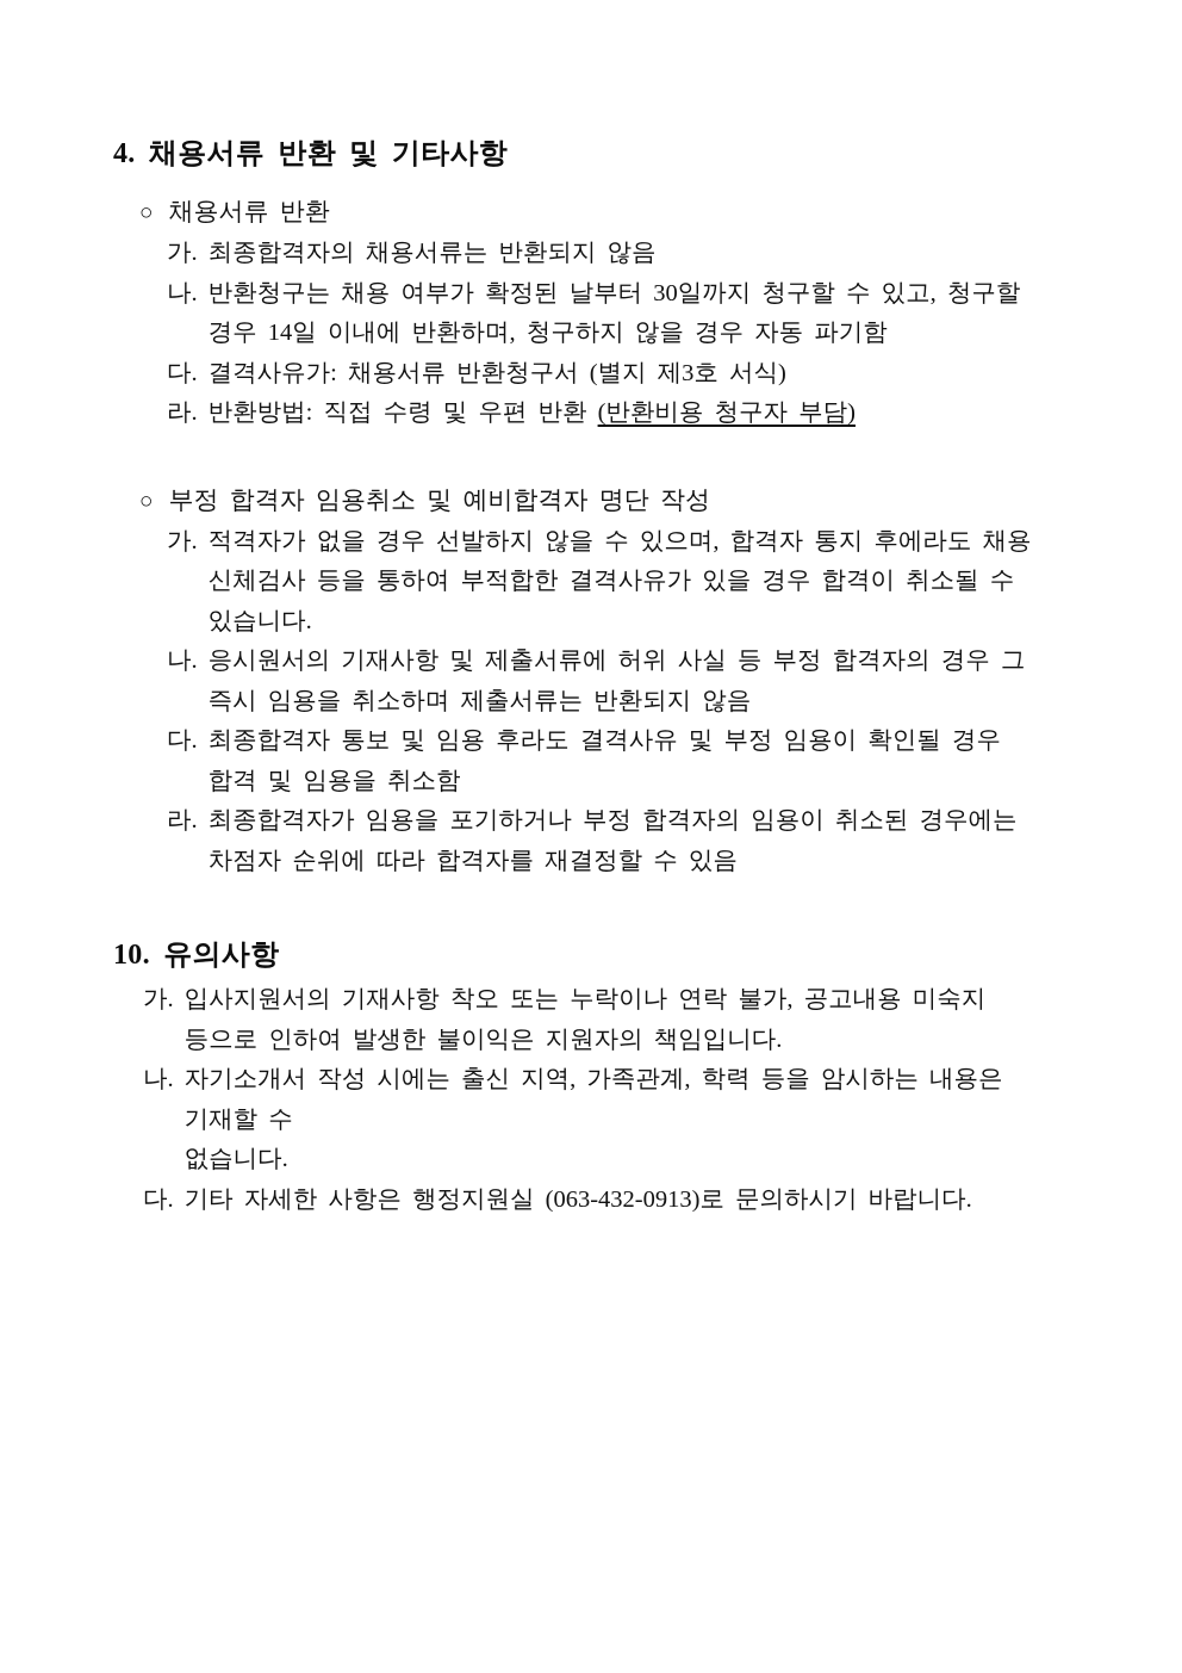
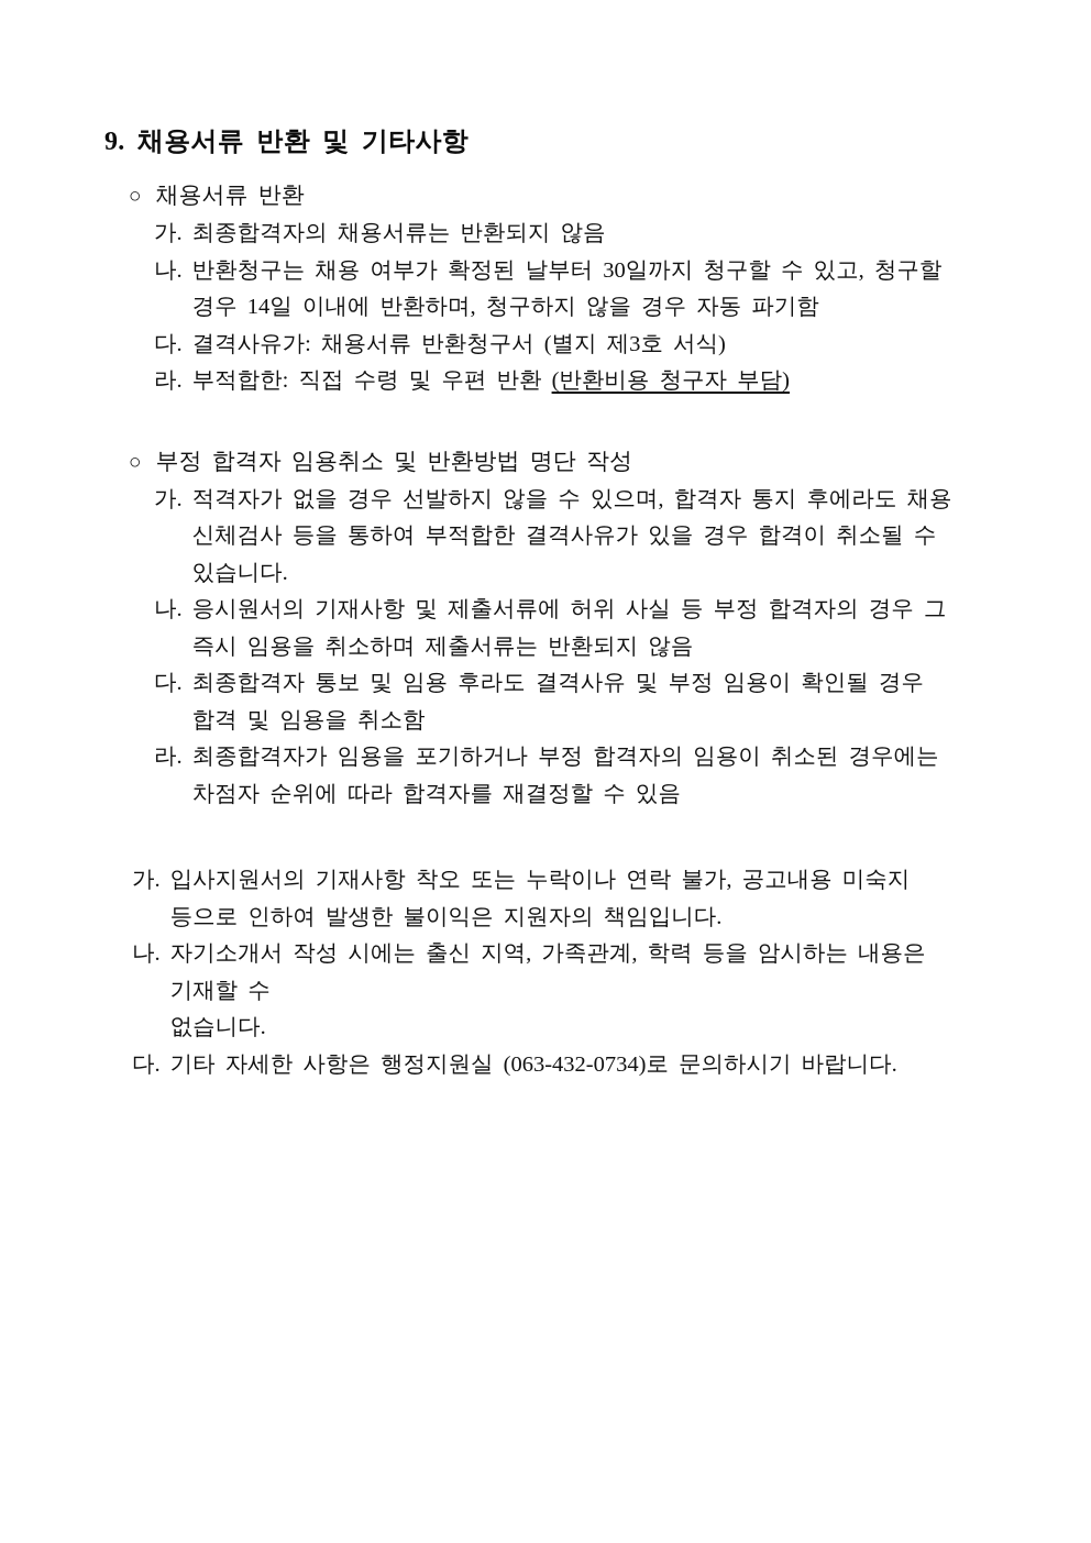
- 4. 채용서류 반환 및 기타사항
+ 9. 채용서류 반환 및 기타사항
  ○
  채용서류 반환
  가.
  최종합격자의 채용서류는 반환되지 않음
  나.
  반환청구는 채용 여부가 확정된 날부터 30일까지 청구할 수 있고, 청구할
  경우 14일 이내에 반환하며, 청구하지 않을 경우 자동 파기함
  다.
  결격사유가: 채용서류 반환청구서 (별지 제3호 서식)
  라.
- 반환방법: 직접 수령 및 우편 반환 (반환비용 청구자 부담)
+ 부적합한: 직접 수령 및 우편 반환 (반환비용 청구자 부담)
  ○
- 부정 합격자 임용취소 및 예비합격자 명단 작성
+ 부정 합격자 임용취소 및 반환방법 명단 작성
  가.
  적격자가 없을 경우 선발하지 않을 수 있으며, 합격자 통지 후에라도 채용
  신체검사 등을 통하여 부적합한 결격사유가 있을 경우 합격이 취소될 수
  있습니다.
  나.
  응시원서의 기재사항 및 제출서류에 허위 사실 등 부정 합격자의 경우 그
  즉시 임용을 취소하며 제출서류는 반환되지 않음
  다.
  최종합격자 통보 및 임용 후라도 결격사유 및 부정 임용이 확인될 경우
  합격 및 임용을 취소함
  라.
  최종합격자가 임용을 포기하거나 부정 합격자의 임용이 취소된 경우에는
  차점자 순위에 따라 합격자를 재결정할 수 있음
- 10. 유의사항
  가.
  입사지원서의 기재사항 착오 또는 누락이나 연락 불가, 공고내용 미숙지
  등으로 인하여 발생한 불이익은 지원자의 책임입니다.
  나.
  자기소개서 작성 시에는 출신 지역, 가족관계, 학력 등을 암시하는 내용은 기재할 수
  없습니다.
  다.
- 기타 자세한 사항은 행정지원실 (063-432-0913)로 문의하시기 바랍니다.
+ 기타 자세한 사항은 행정지원실 (063-432-0734)로 문의하시기 바랍니다.
